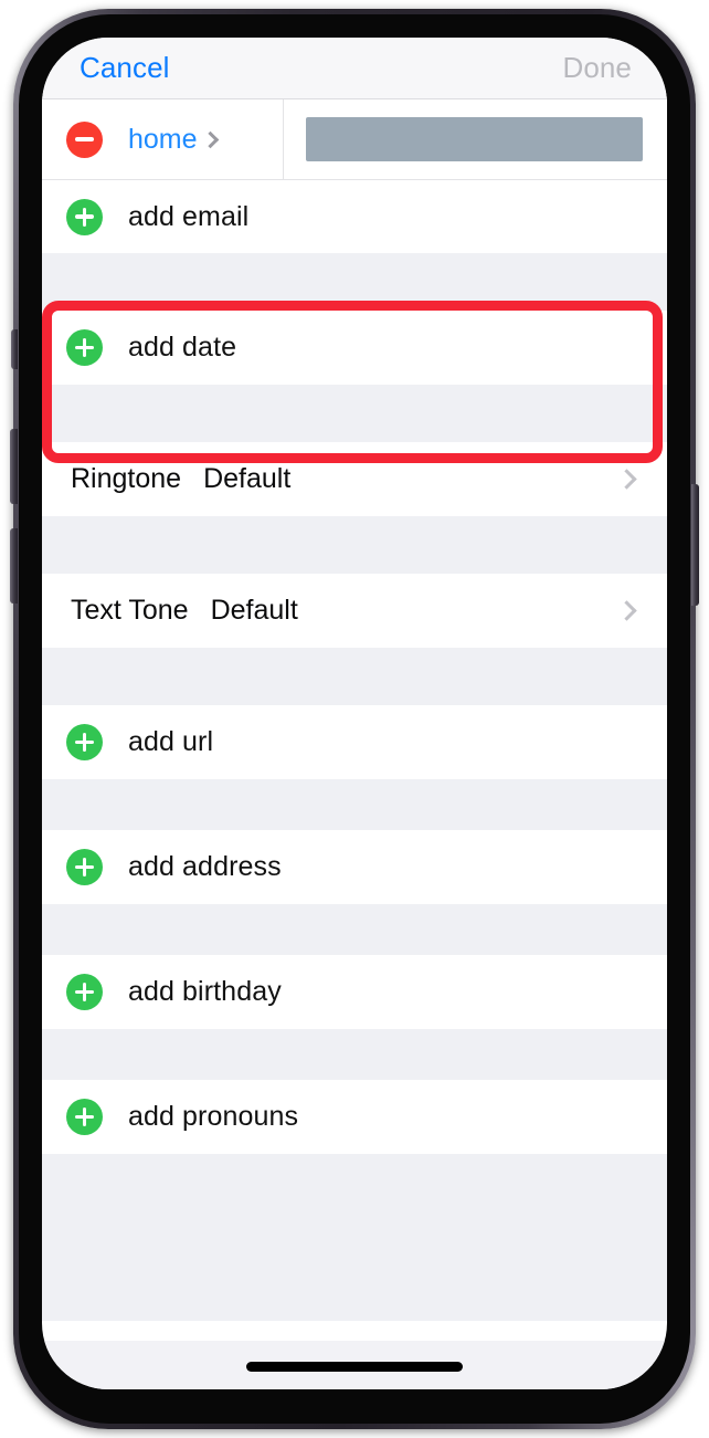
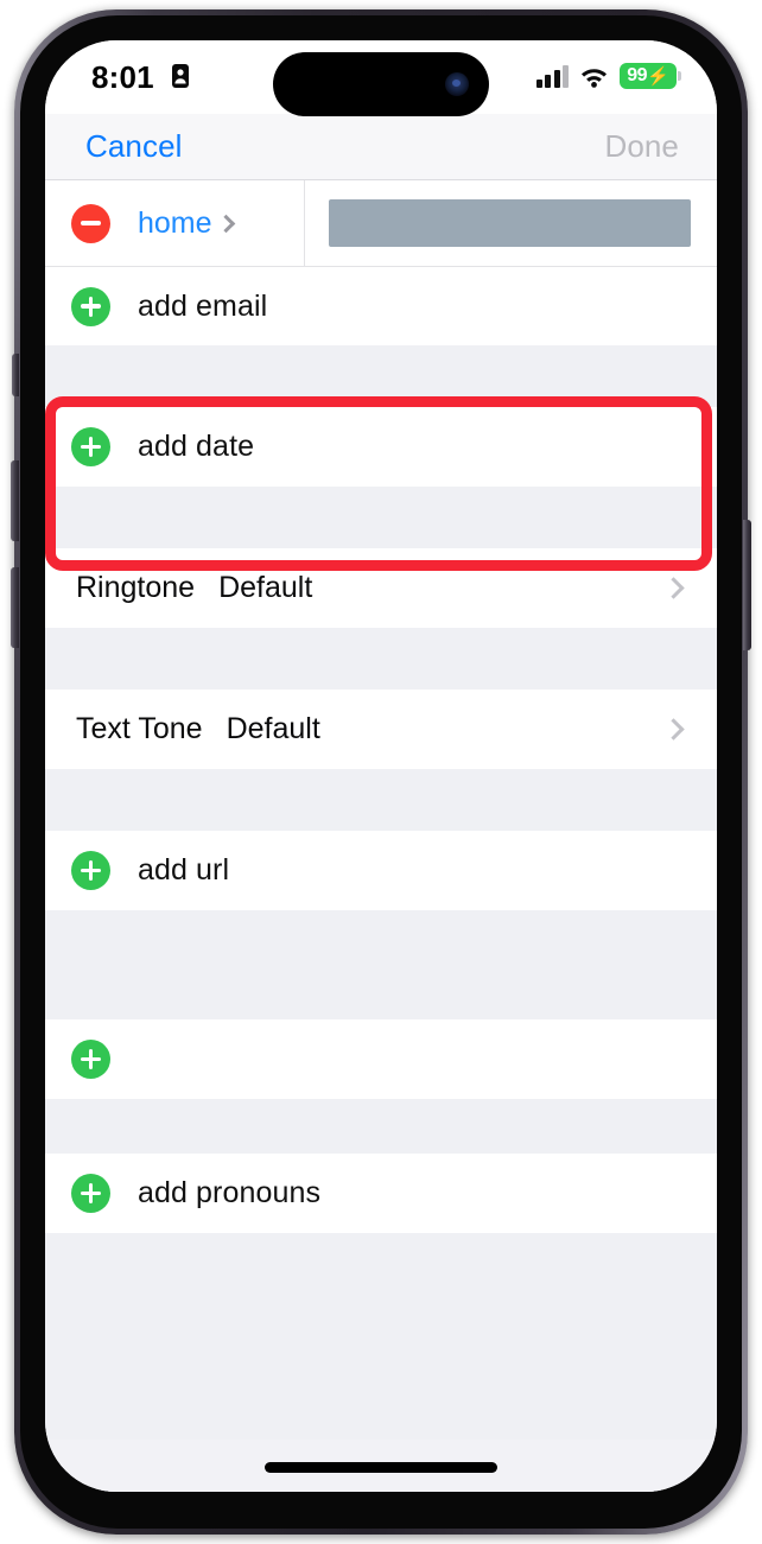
+ 8:01
+ 99
+ ⚡
  Cancel
  Done
  home
  add email
  add date
  Ringtone
  Default
  Text Tone
  Default
  add url
- add address
- add birthday
  add pronouns
